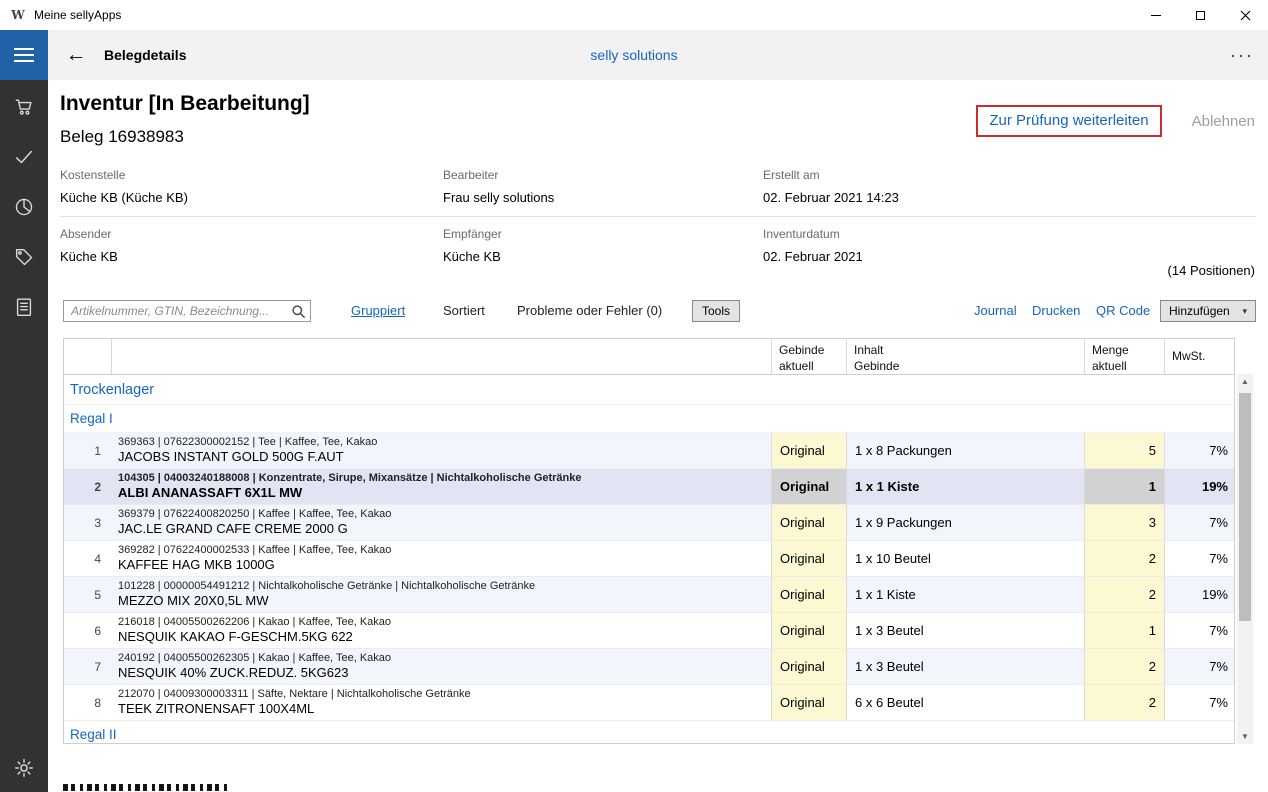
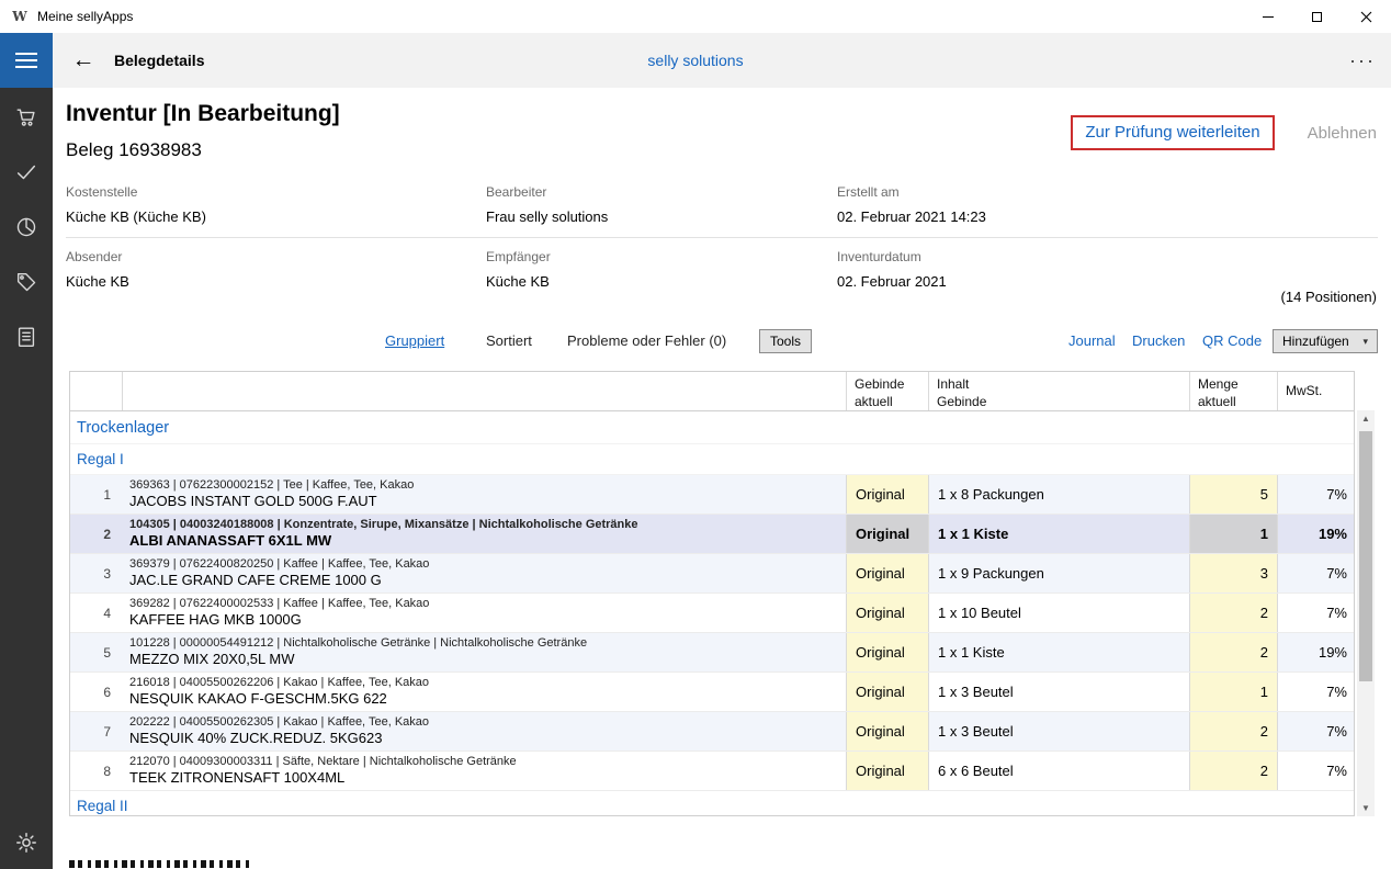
  W
  Meine sellyApps
  ←
  Belegdetails
  selly solutions
  ···
  Inventur [In Bearbeitung]
  Beleg 16938983
  Zur Prüfung weiterleiten
  Ablehnen
  Kostenstelle
  Küche KB (Küche KB)
  Bearbeiter
  Frau selly solutions
  Erstellt am
  02. Februar 2021 14:23
  Absender
  Küche KB
  Empfänger
  Küche KB
  Inventurdatum
  02. Februar 2021
  (14 Positionen)
- Artikelnummer, GTIN, Bezeichnung...
  Gruppiert
  Sortiert
  Probleme oder Fehler (0)
  Tools
  Journal
  Drucken
  QR Code
  Hinzufügen
  ▾
  Gebinde
  aktuell
  Inhalt
  Gebinde
  Menge
  aktuell
  MwSt.
  Trockenlager
  Regal I
  1
  369363 | 07622300002152 | Tee | Kaffee, Tee, Kakao
  JACOBS INSTANT GOLD 500G F.AUT
  Original
  1 x 8 Packungen
  5
  7%
  2
  104305 | 04003240188008 | Konzentrate, Sirupe, Mixansätze | Nichtalkoholische Getränke
  ALBI ANANASSAFT 6X1L MW
  Original
  1 x 1 Kiste
  1
  19%
  3
  369379 | 07622400820250 | Kaffee | Kaffee, Tee, Kakao
- JAC.LE GRAND CAFE CREME 2000 G
+ JAC.LE GRAND CAFE CREME 1000 G
  Original
  1 x 9 Packungen
  3
  7%
  4
  369282 | 07622400002533 | Kaffee | Kaffee, Tee, Kakao
  KAFFEE HAG MKB 1000G
  Original
  1 x 10 Beutel
  2
  7%
  5
  101228 | 00000054491212 | Nichtalkoholische Getränke | Nichtalkoholische Getränke
  MEZZO MIX 20X0,5L MW
  Original
  1 x 1 Kiste
  2
  19%
  6
  216018 | 04005500262206 | Kakao | Kaffee, Tee, Kakao
  NESQUIK KAKAO F-GESCHM.5KG 622
  Original
  1 x 3 Beutel
  1
  7%
  7
- 240192 | 04005500262305 | Kakao | Kaffee, Tee, Kakao
+ 202222 | 04005500262305 | Kakao | Kaffee, Tee, Kakao
  NESQUIK 40% ZUCK.REDUZ. 5KG623
  Original
  1 x 3 Beutel
  2
  7%
  8
  212070 | 04009300003311 | Säfte, Nektare | Nichtalkoholische Getränke
  TEEK ZITRONENSAFT 100X4ML
  Original
  6 x 6 Beutel
  2
  7%
  Regal II
  ▲
  ▼
